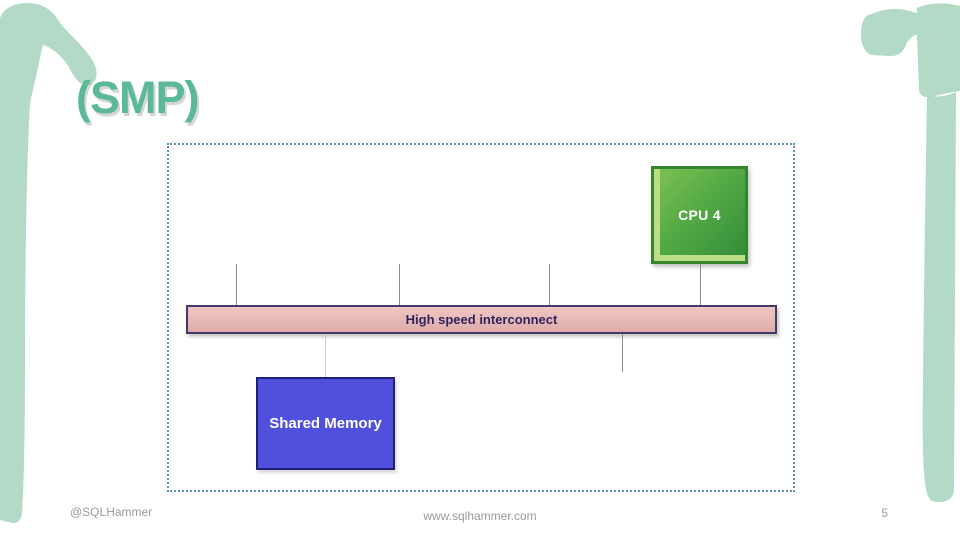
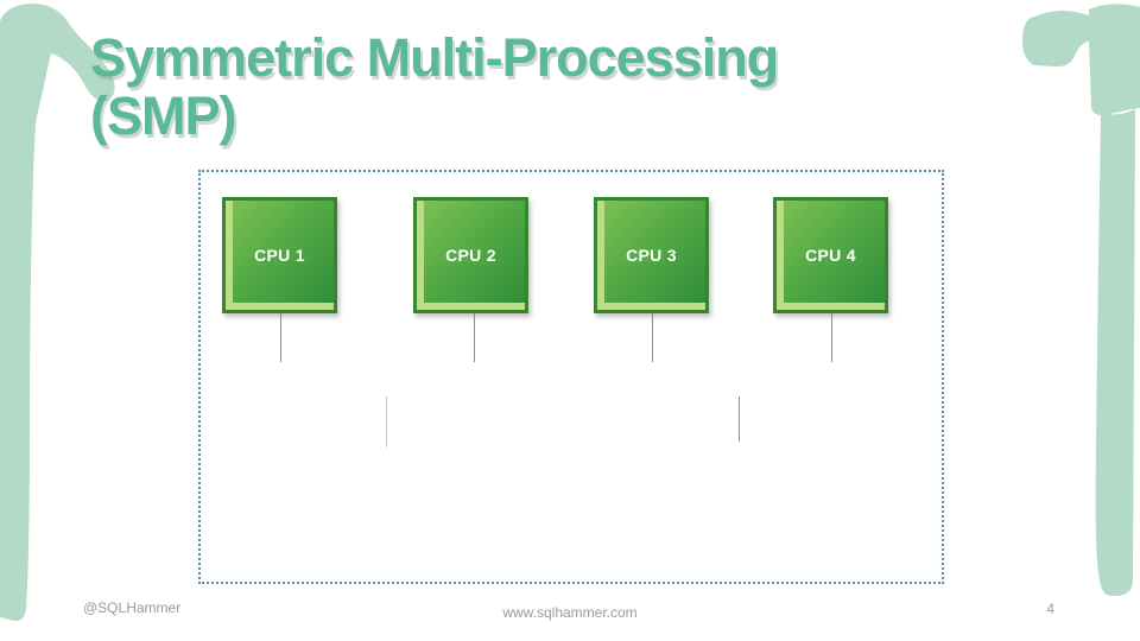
+ Symmetric Multi-Processing
  (SMP)
+ CPU 1
+ CPU 2
+ CPU 3
  CPU 4
- High speed interconnect
- Shared Memory
  @SQLHammer
  www.sqlhammer.com
- 5
+ 4
